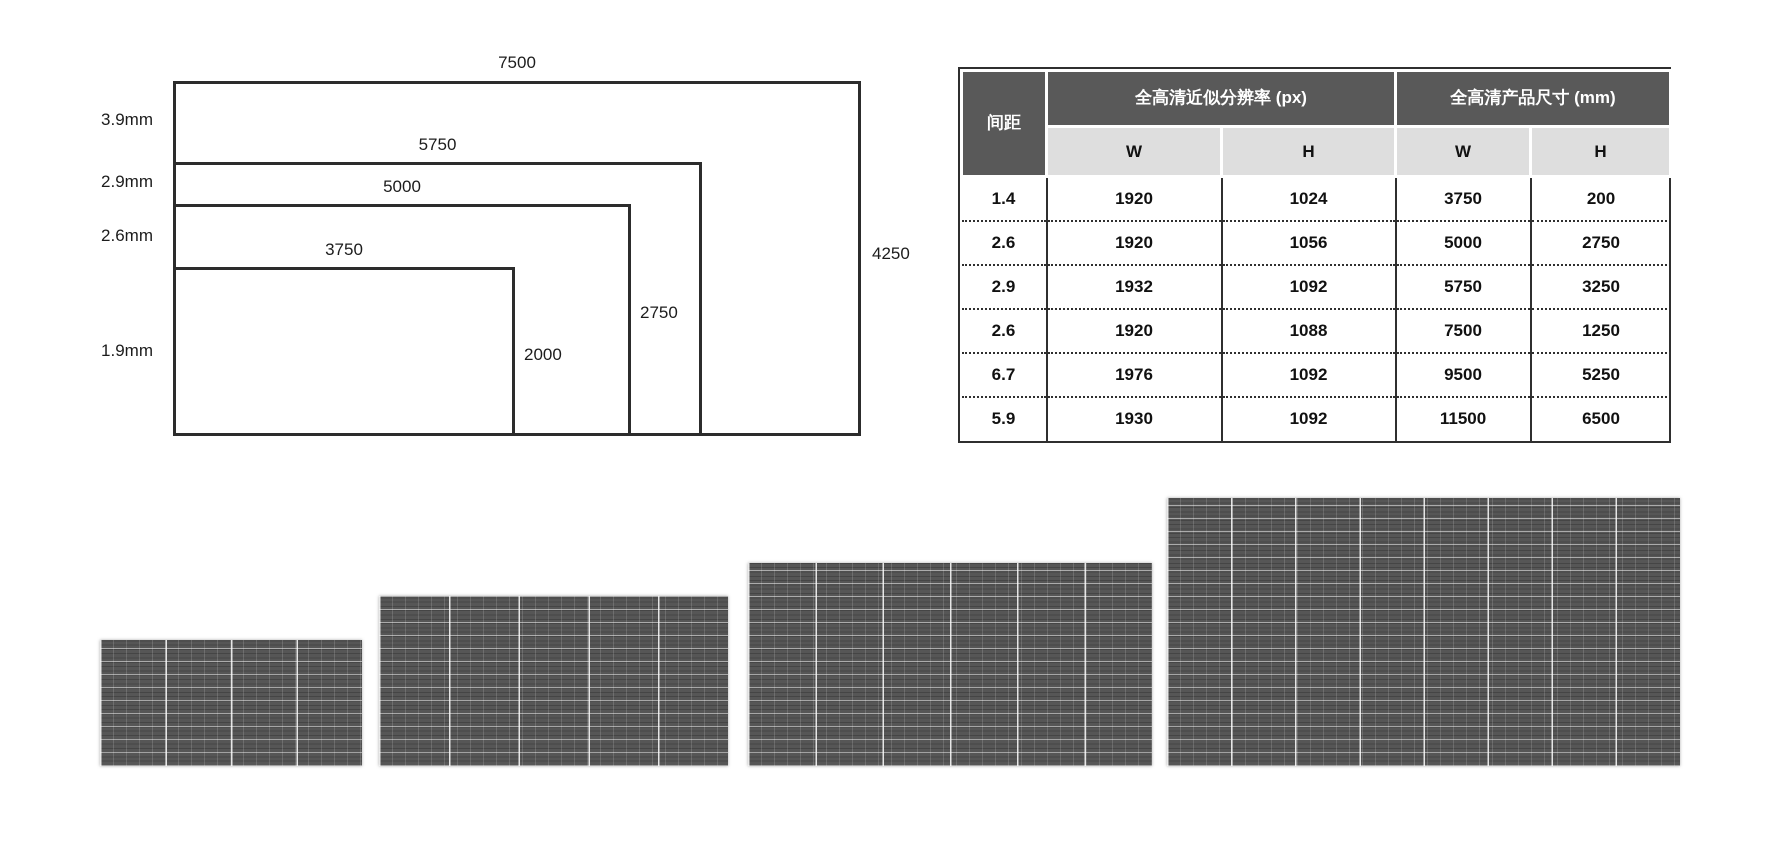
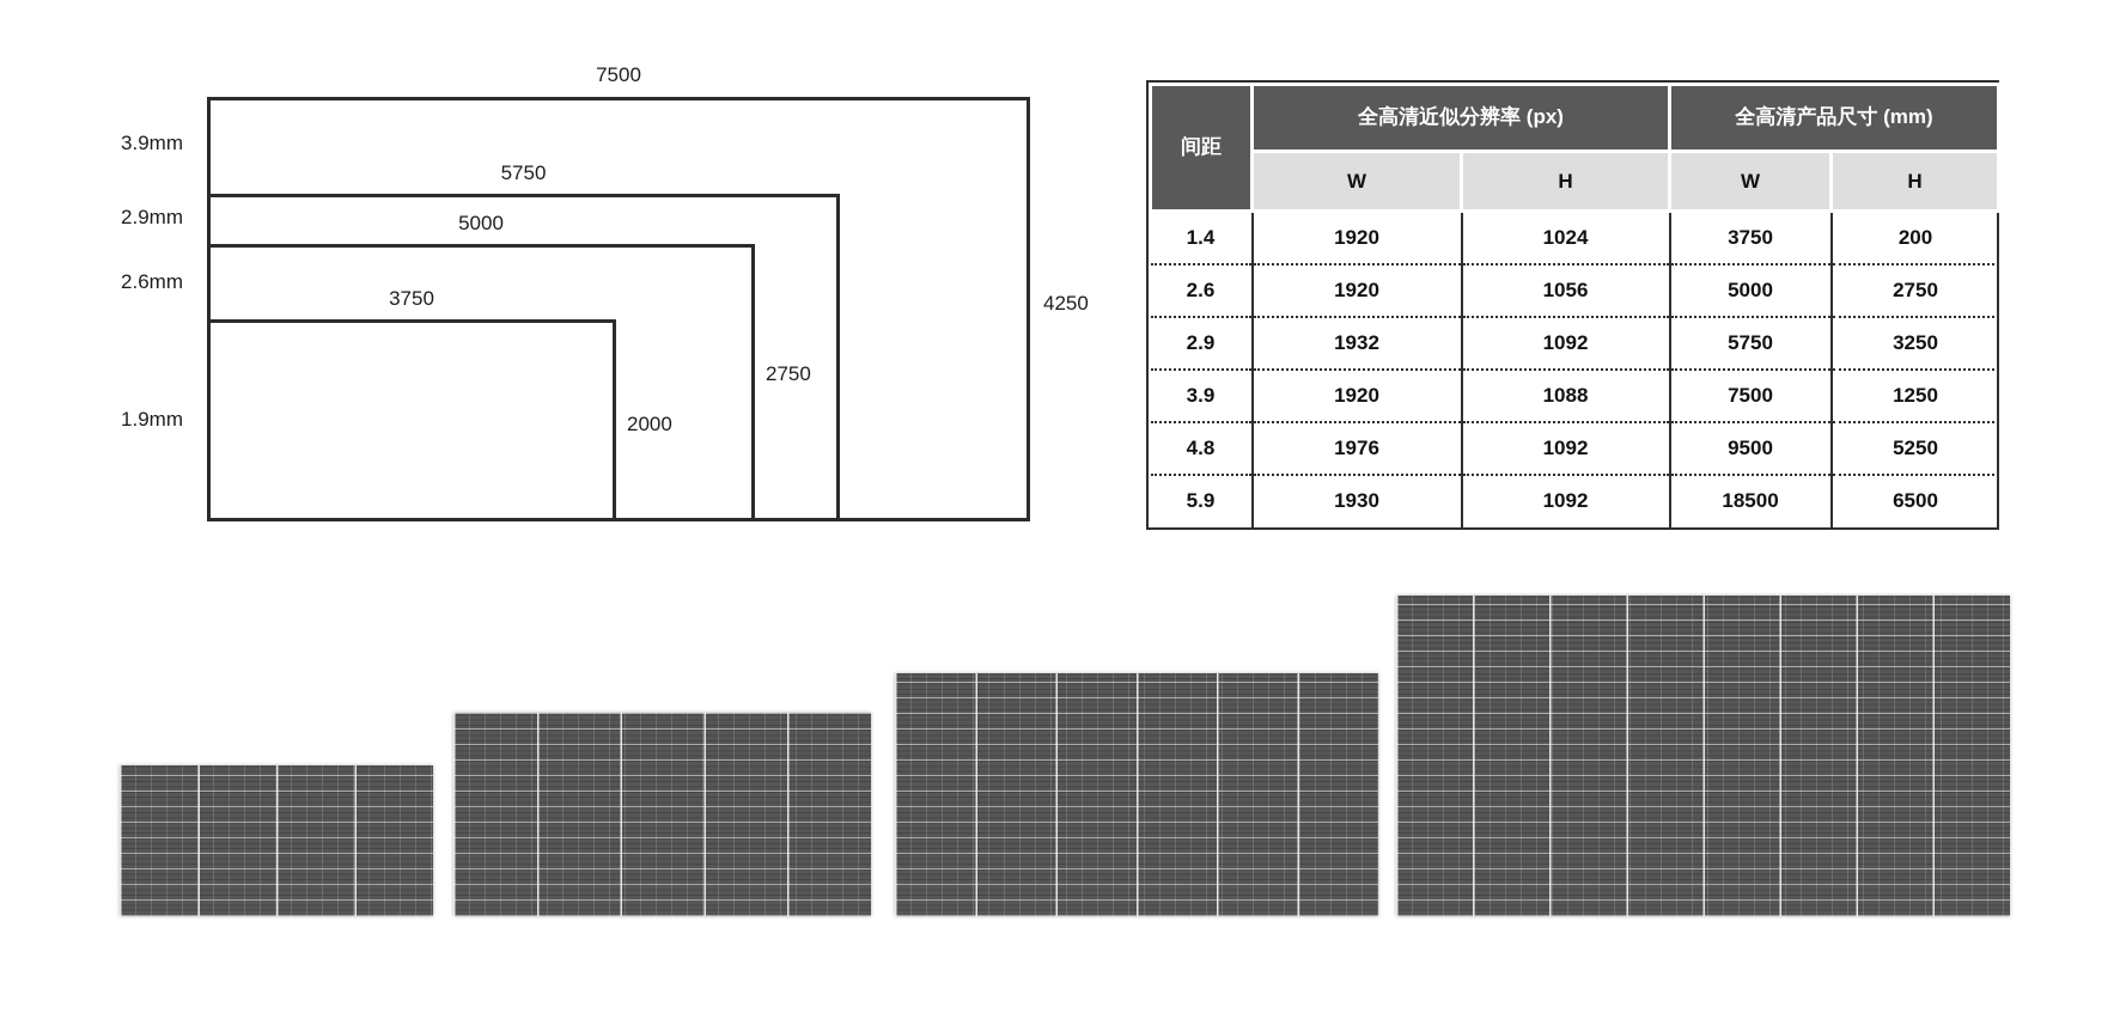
  7500
  5750
  5000
  3750
  4250
  2750
  2000
  3.9mm
  2.9mm
  2.6mm
  1.9mm
  间距	全高清近似分辨率 (px)	全高清产品尺寸 (mm)
  W	H	W	H
  1.4	1920	1024	3750	200
  2.6	1920	1056	5000	2750
  2.9	1932	1092	5750	3250
- 2.6	1920	1088	7500	1250
+ 3.9	1920	1088	7500	1250
- 6.7	1976	1092	9500	5250
+ 4.8	1976	1092	9500	5250
- 5.9	1930	1092	11500	6500
+ 5.9	1930	1092	18500	6500
